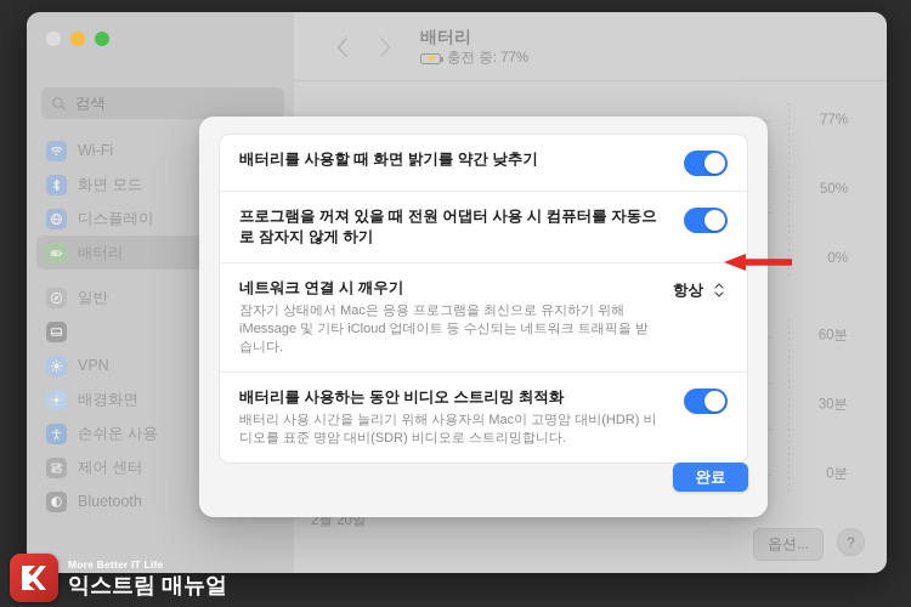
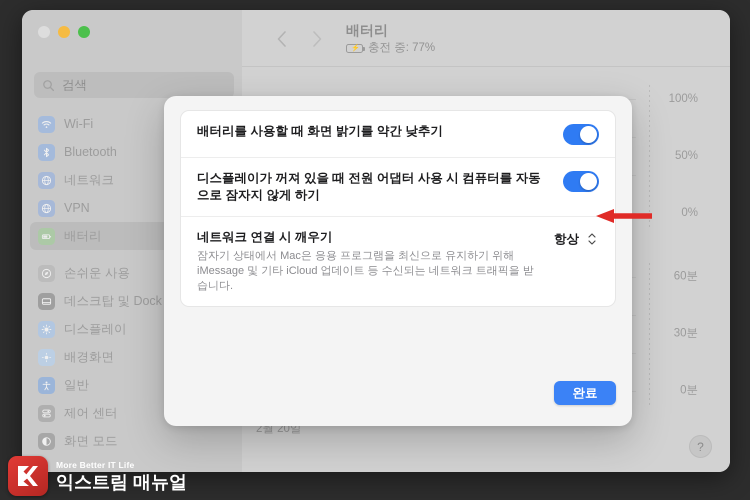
  검색
  Wi-Fi
- 화면 모드
+ Bluetooth
+ 네트워크
- 디스플레이
+ VPN
  배터리
- 일반
+ 손쉬운 사용
+ 데스크탑 및 Dock
- VPN
+ 디스플레이
  배경화면
- 손쉬운 사용
+ 일반
  제어 센터
- Bluetooth
+ 화면 모드
  배터리
  충전 중: 77%
- 77%
+ 100%
  50%
  0%
  60분
  30분
  0분
  2월 20일
- 옵션...
  ?
  배터리를 사용할 때 화면 밝기를 약간 낮추기
- 프로그램을 꺼져 있을 때 전원 어댑터 사용 시 컴퓨터를 자동으로 잠자지 않게 하기
+ 디스플레이가 꺼져 있을 때 전원 어댑터 사용 시 컴퓨터를 자동으로 잠자지 않게 하기
  네트워크 연결 시 깨우기
  잠자기 상태에서 Mac은 응용 프로그램을 최신으로 유지하기 위해 iMessage 및 기타 iCloud 업데이트 등 수신되는 네트워크 트래픽을 받습니다.
  항상
- 배터리를 사용하는 동안 비디오 스트리밍 최적화
- 배터리 사용 시간을 늘리기 위해 사용자의 Mac이 고명암 대비(HDR) 비디오를 표준 명암 대비(SDR) 비디오로 스트리밍합니다.
  완료
  More Better IT Life
  익스트림 매뉴얼
